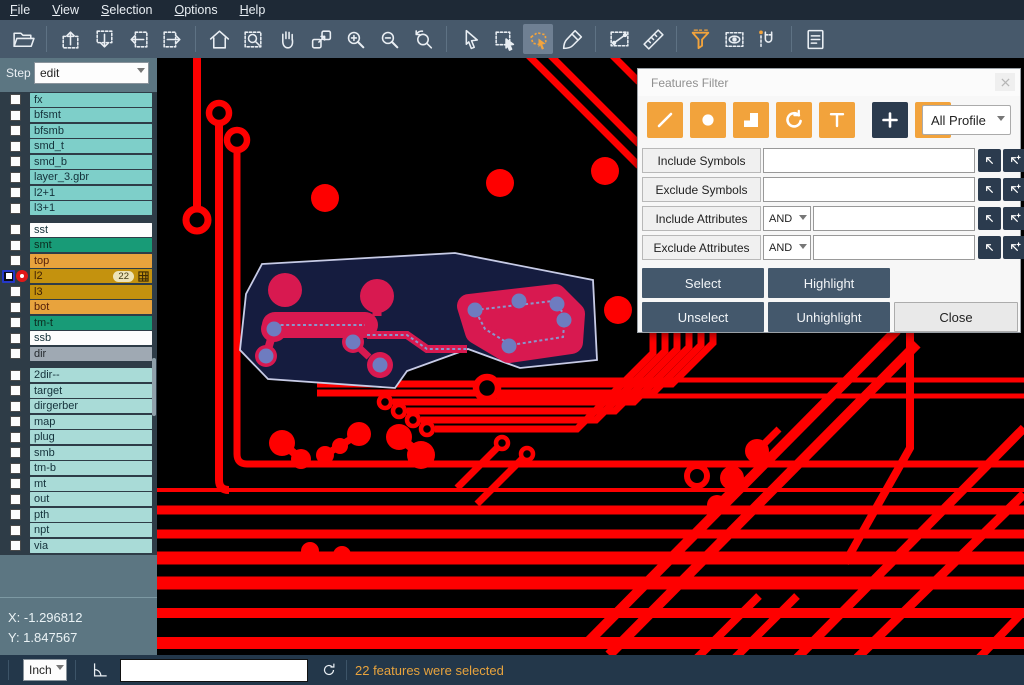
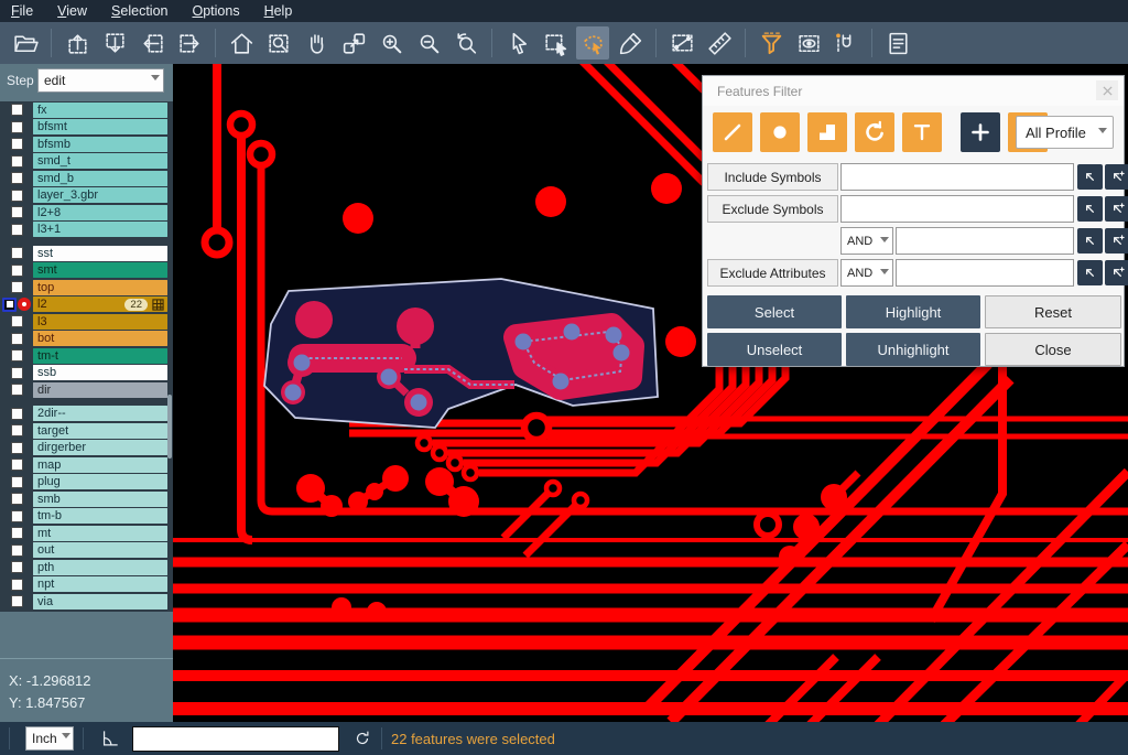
  File
  View
  Selection
  Options
  Help
  Step
  edit
  fx
  bfsmt
  bfsmb
  smd_t
  smd_b
  layer_3.gbr
- l2+1
+ l2+8
  l3+1
  sst
  smt
  top
  l2
  22
  l3
  bot
  tm-t
  ssb
  dir
  2dir--
  target
  dirgerber
  map
  plug
  smb
  tm-b
  mt
  out
  pth
  npt
  via
  X: -1.296812
  Y: 1.847567
  Features Filter
  All Profile
  Include Symbols
  Exclude Symbols
- Include Attributes
  AND
  Exclude Attributes
  AND
  Select
  Highlight
+ Reset
  Unselect
  Unhighlight
  Close
  Inch
  22 features were selected
